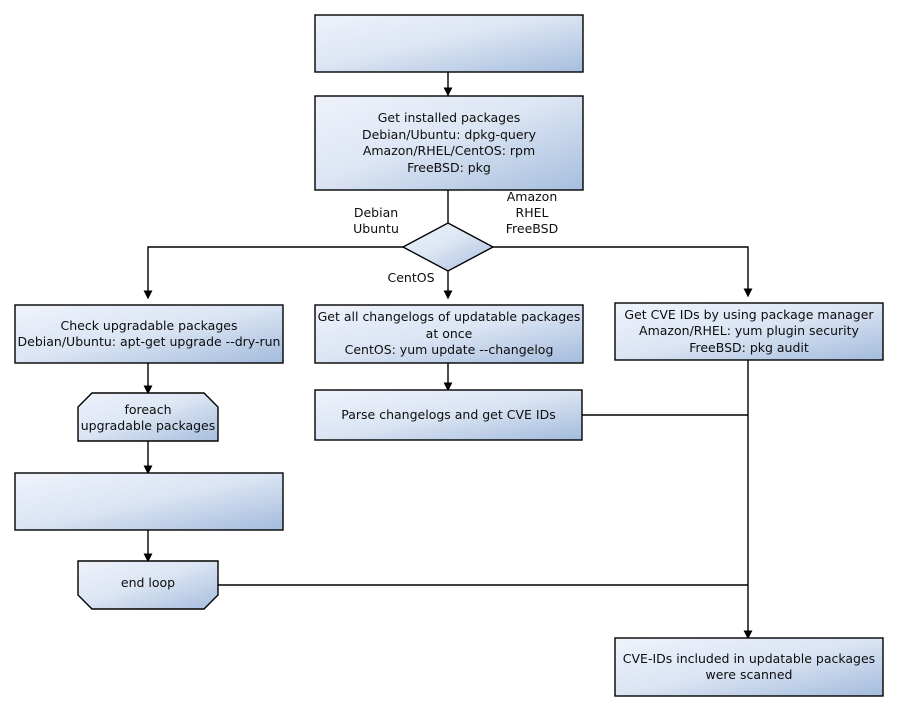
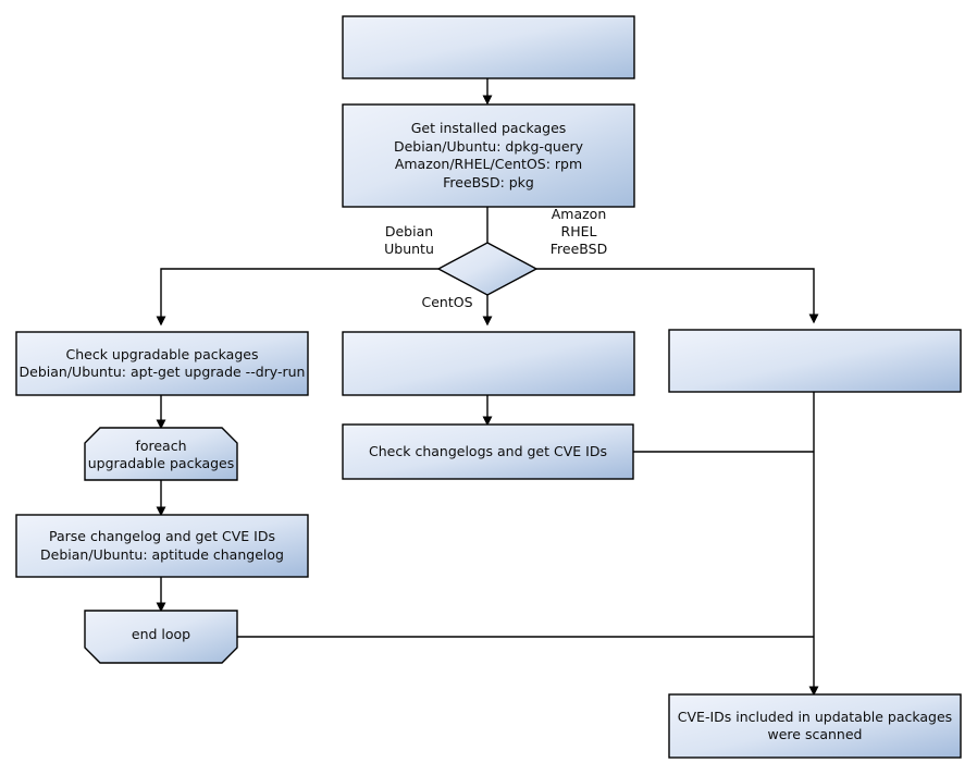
  Get installed packages
  Debian/Ubuntu: dpkg-query
  Amazon/RHEL/CentOS: rpm
  FreeBSD: pkg
  Check upgradable packages
  Debian/Ubuntu: apt-get upgrade --dry-run
- Get all changelogs of updatable packages at once
- CentOS: yum update --changelog
- Get CVE IDs by using package manager
- Amazon/RHEL: yum plugin security
- FreeBSD: pkg audit
  foreach
  upgradable packages
+ Parse changelog and get CVE IDs
+ Debian/Ubuntu: aptitude changelog
- Parse changelogs and get CVE IDs
+ Check changelogs and get CVE IDs
  end loop
  CVE-IDs included in updatable packages
  were scanned
  Debian
  Ubuntu
  Amazon
  RHEL
  FreeBSD
  CentOS
